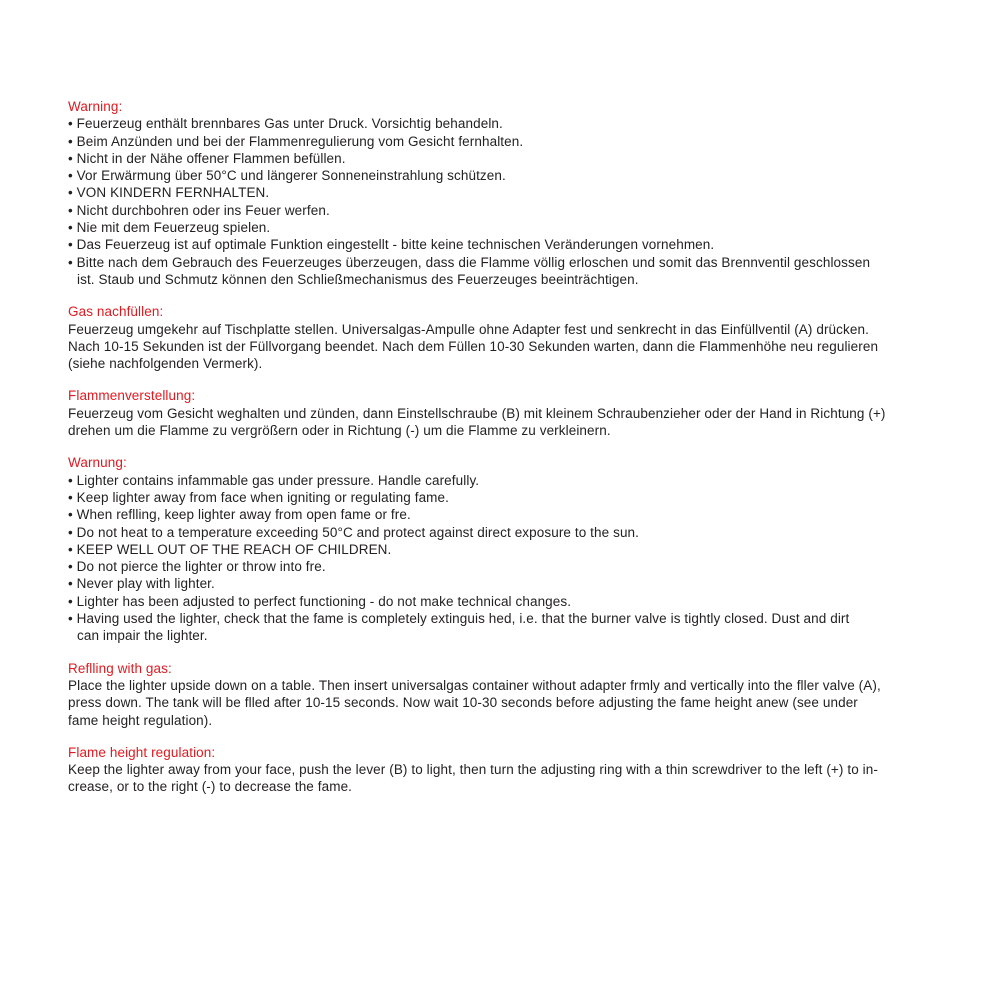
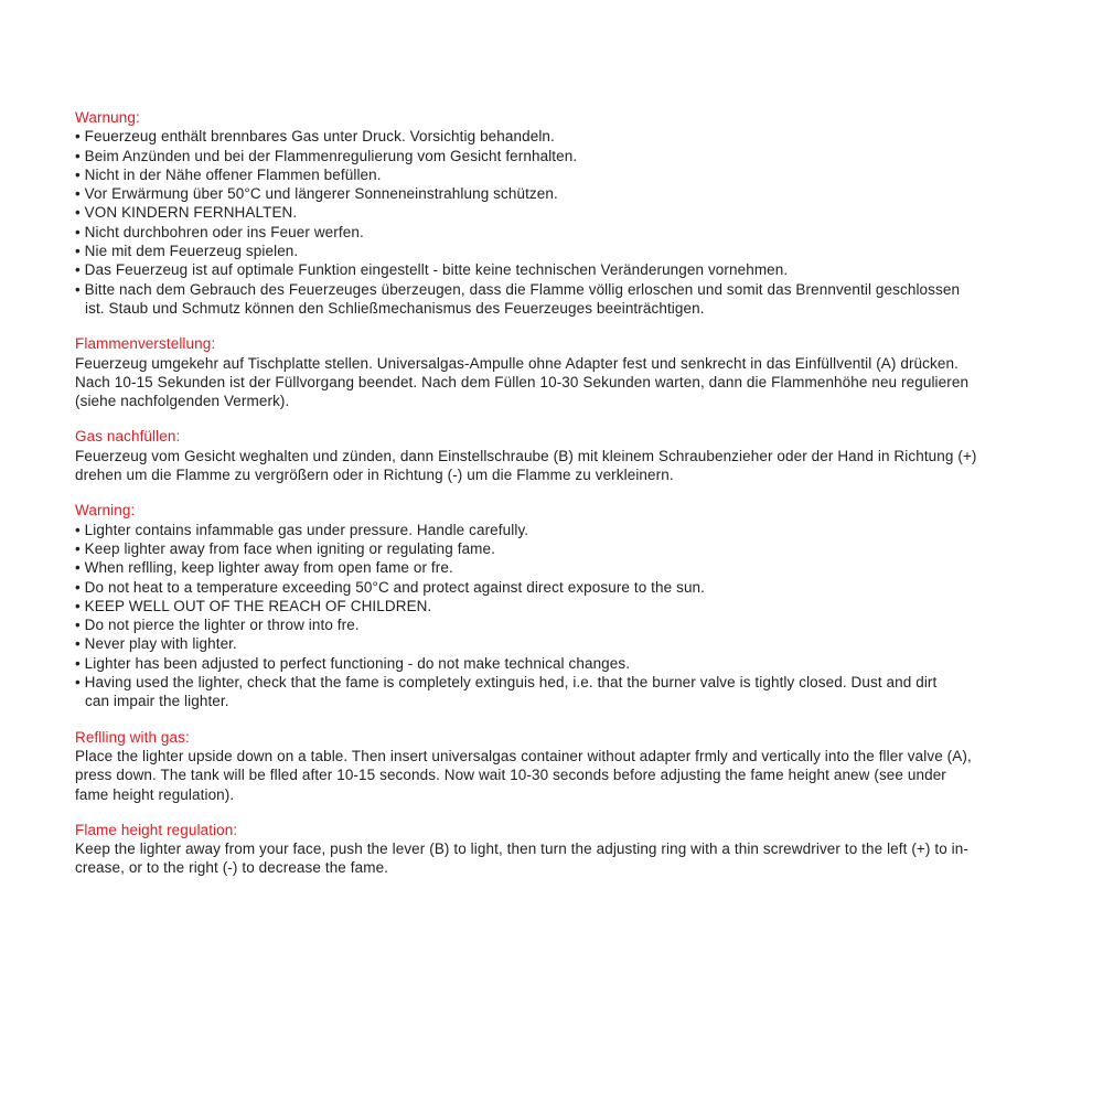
- Warning:
+ Warnung:
  • Feuerzeug enthält brennbares Gas unter Druck. Vorsichtig behandeln.
  • Beim Anzünden und bei der Flammenregulierung vom Gesicht fernhalten.
  • Nicht in der Nähe offener Flammen befüllen.
  • Vor Erwärmung über 50°C und längerer Sonneneinstrahlung schützen.
  • VON KINDERN FERNHALTEN.
  • Nicht durchbohren oder ins Feuer werfen.
  • Nie mit dem Feuerzeug spielen.
  • Das Feuerzeug ist auf optimale Funktion eingestellt - bitte keine technischen Veränderungen vornehmen.
  • Bitte nach dem Gebrauch des Feuerzeuges überzeugen, dass die Flamme völlig erloschen und somit das Brennventil geschlossen
  ist. Staub und Schmutz können den Schließmechanismus des Feuerzeuges beeinträchtigen.
- Gas nachfüllen:
+ Flammenverstellung:
  Feuerzeug umgekehr auf Tischplatte stellen. Universalgas-Ampulle ohne Adapter fest und senkrecht in das Einfüllventil (A) drücken.
  Nach 10-15 Sekunden ist der Füllvorgang beendet. Nach dem Füllen 10-30 Sekunden warten, dann die Flammenhöhe neu regulieren
  (siehe nachfolgenden Vermerk).
- Flammenverstellung:
+ Gas nachfüllen:
  Feuerzeug vom Gesicht weghalten und zünden, dann Einstellschraube (B) mit kleinem Schraubenzieher oder der Hand in Richtung (+)
  drehen um die Flamme zu vergrößern oder in Richtung (-) um die Flamme zu verkleinern.
- Warnung:
+ Warning:
  • Lighter contains infammable gas under pressure. Handle carefully.
  • Keep lighter away from face when igniting or regulating fame.
  • When reflling, keep lighter away from open fame or fre.
  • Do not heat to a temperature exceeding 50°C and protect against direct exposure to the sun.
  • KEEP WELL OUT OF THE REACH OF CHILDREN.
  • Do not pierce the lighter or throw into fre.
  • Never play with lighter.
  • Lighter has been adjusted to perfect functioning - do not make technical changes.
  • Having used the lighter, check that the fame is completely extinguis hed, i.e. that the burner valve is tightly closed. Dust and dirt
  can impair the lighter.
  Reflling with gas:
  Place the lighter upside down on a table. Then insert universalgas container without adapter frmly and vertically into the fller valve (A),
  press down. The tank will be flled after 10-15 seconds. Now wait 10-30 seconds before adjusting the fame height anew (see under
  fame height regulation).
  Flame height regulation:
  Keep the lighter away from your face, push the lever (B) to light, then turn the adjusting ring with a thin screwdriver to the left (+) to in-
  crease, or to the right (-) to decrease the fame.
